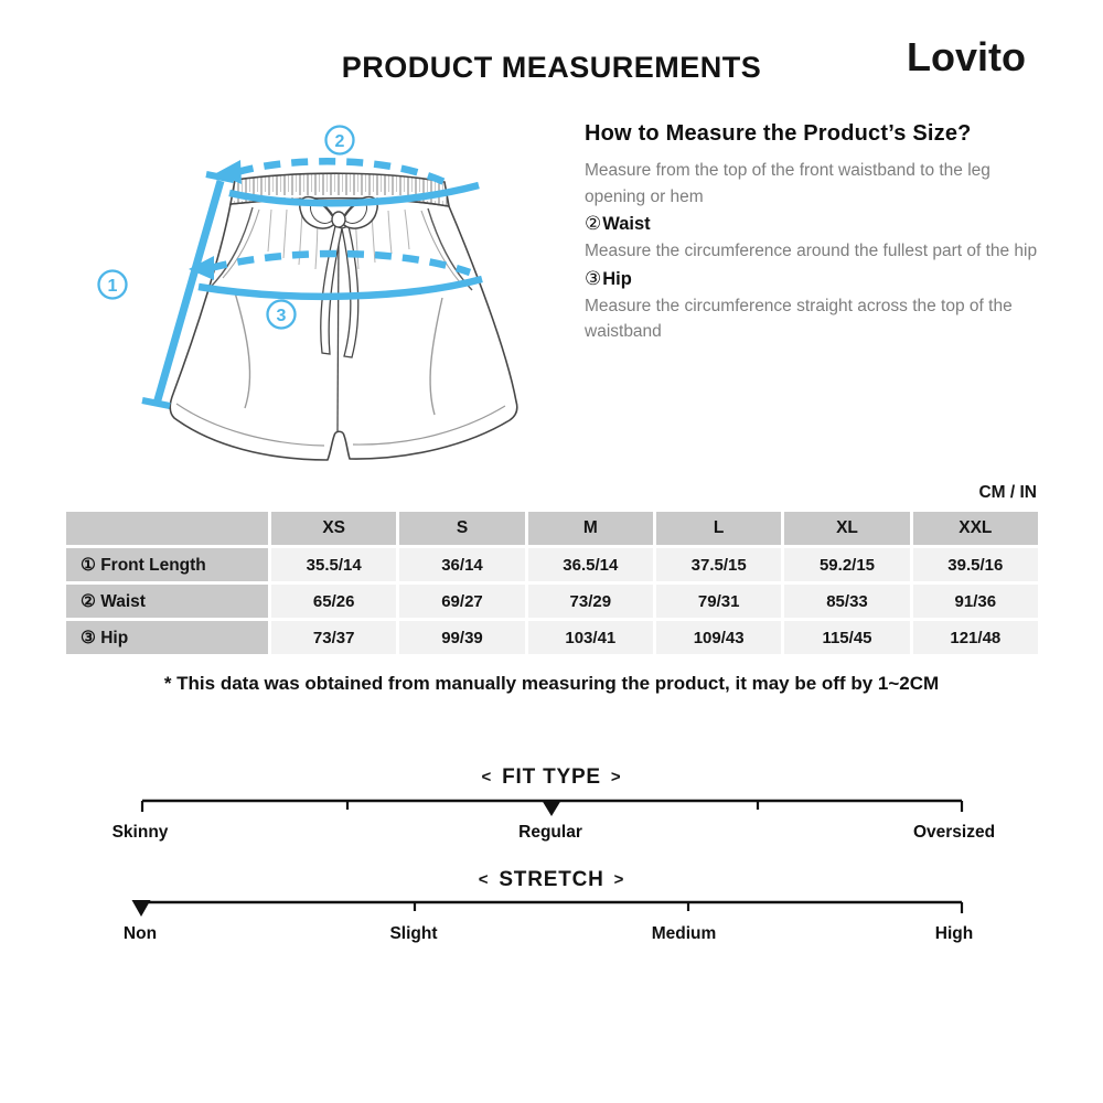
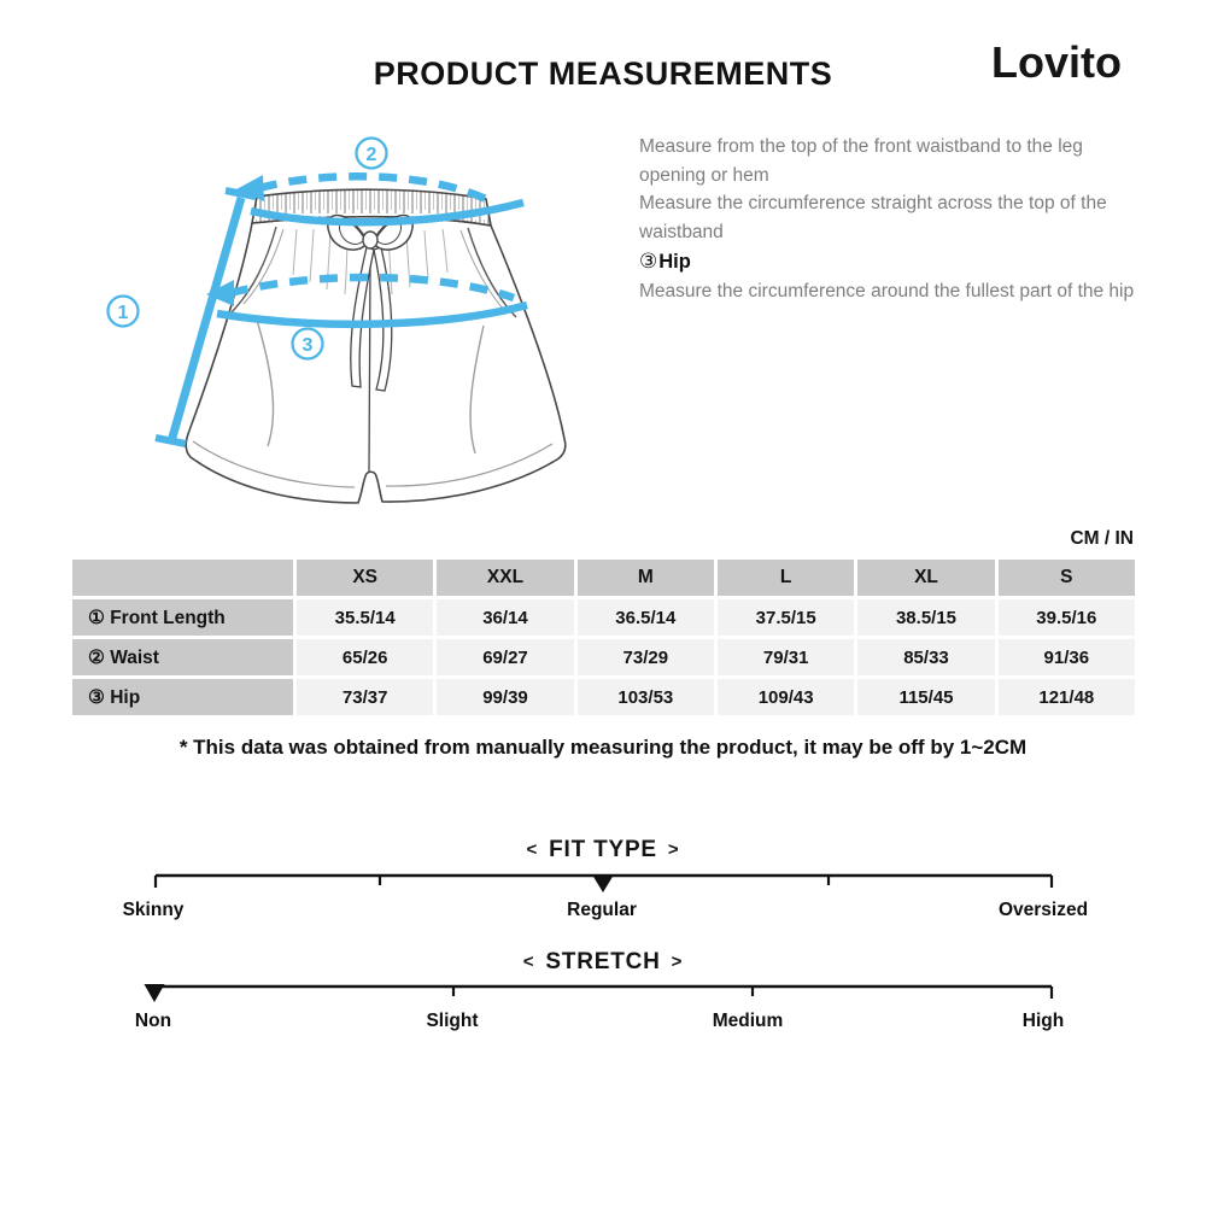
  PRODUCT MEASUREMENTS
  Lovito
  1
  2
  3
- How to Measure the Product’s Size?
  Measure from the top of the front waistband to the leg opening or hem
- ②Waist
- Measure the circumference around the fullest part of the hip
+ Measure the circumference straight across the top of the waistband
  ③Hip
- Measure the circumference straight across the top of the waistband
+ Measure the circumference around the fullest part of the hip
  CM / IN
  XS
- S
+ XXL
  M
  L
  XL
- XXL
+ S
  ① Front Length
  35.5/14
  36/14
  36.5/14
  37.5/15
- 59.2/15
+ 38.5/15
  39.5/16
  ② Waist
  65/26
  69/27
  73/29
  79/31
  85/33
  91/36
  ③ Hip
  73/37
  99/39
- 103/41
+ 103/53
  109/43
  115/45
  121/48
  * This data was obtained from manually measuring the product, it may be off by 1~2CM
  < FIT TYPE >
  Skinny
  Regular
  Oversized
  < STRETCH >
  Non
  Slight
  Medium
  High
